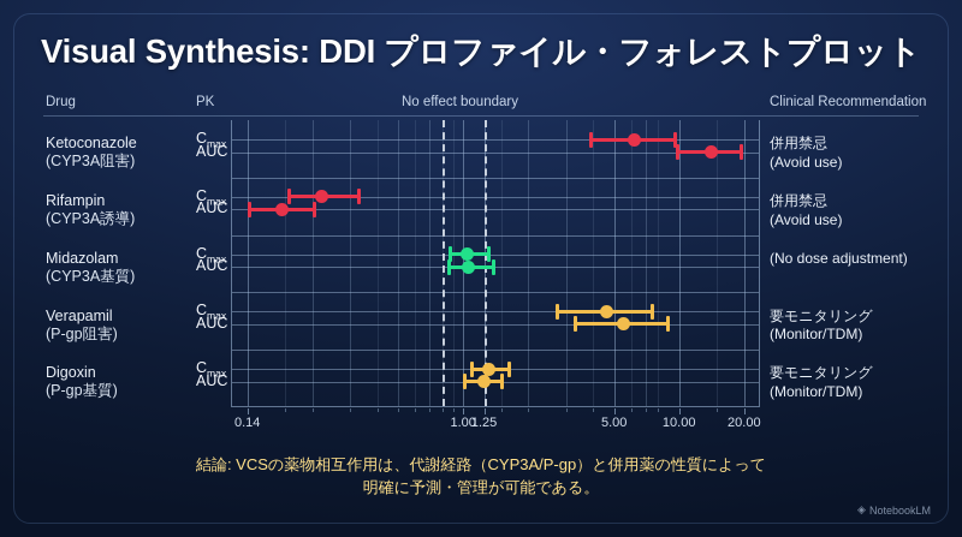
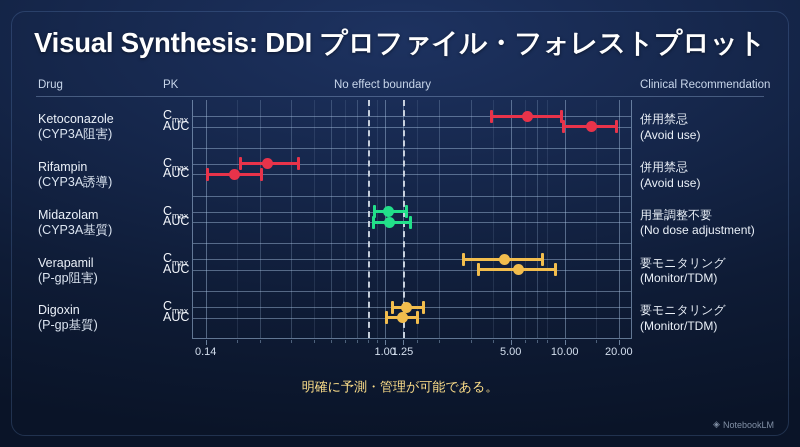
  Visual Synthesis: DDI プロファイル・フォレストプロット
  Drug
  PK
  No effect boundary
  Clinical Recommendation
  0.14
  1.00
  1.25
  5.00
  10.00
  20.00
  Cmax
  AUC
  Ketoconazole
  (CYP3A阻害)
  併用禁忌
  (Avoid use)
  Cmax
  AUC
  Rifampin
  (CYP3A誘導)
  併用禁忌
  (Avoid use)
  Cmax
  AUC
  Midazolam
  (CYP3A基質)
+ 用量調整不要
  (No dose adjustment)
  Cmax
  AUC
  Verapamil
  (P-gp阻害)
  要モニタリング
  (Monitor/TDM)
  Cmax
  AUC
  Digoxin
  (P-gp基質)
  要モニタリング
  (Monitor/TDM)
- 結論: VCSの薬物相互作用は、代謝経路（CYP3A/P-gp）と併用薬の性質によって
  明確に予測・管理が可能である。
  ◈
  NotebookLM
